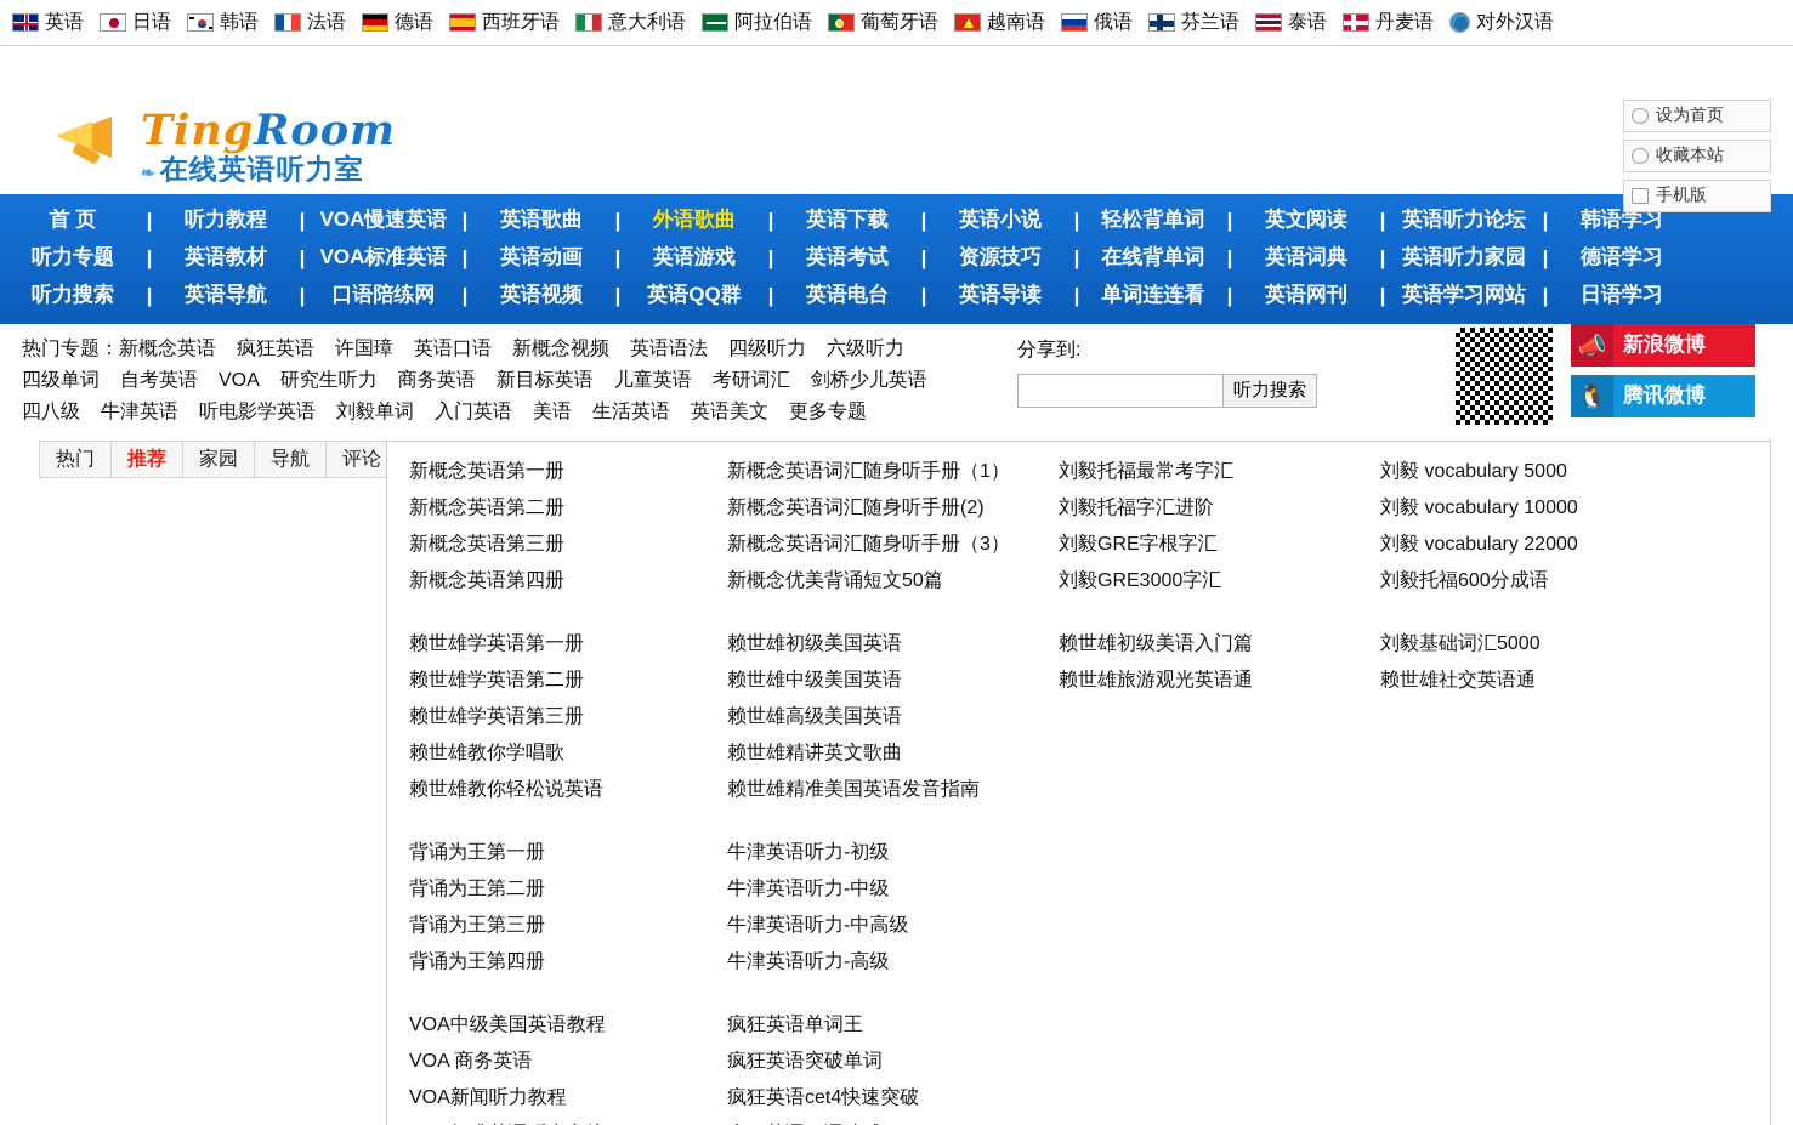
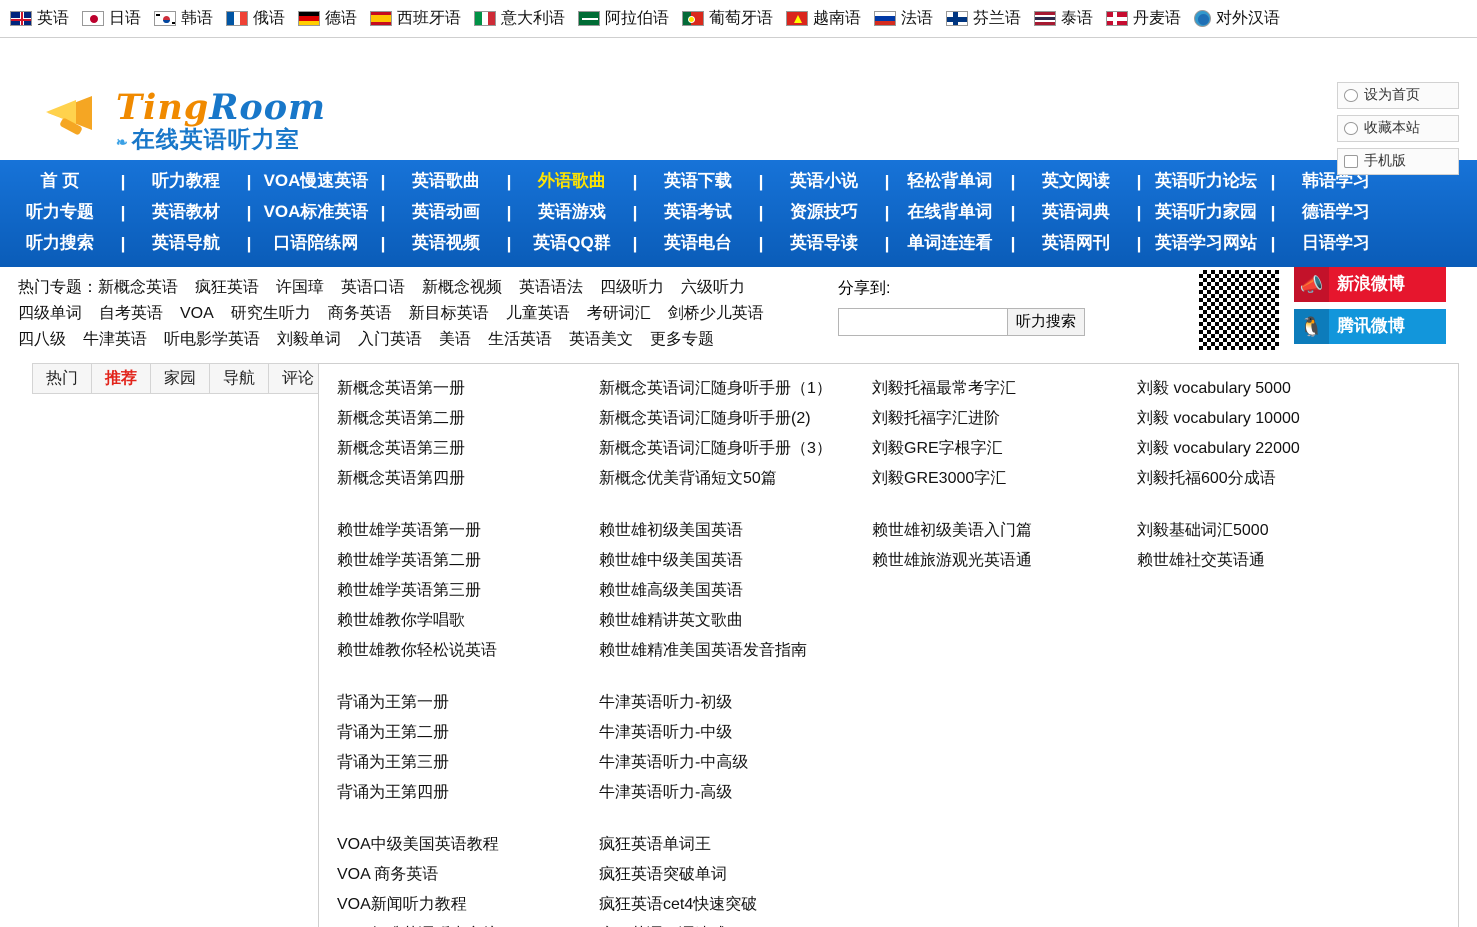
  英语
  日语
  韩语
- 法语
+ 俄语
  德语
  西班牙语
  意大利语
  阿拉伯语
  葡萄牙语
  越南语
- 俄语
+ 法语
  芬兰语
  泰语
  丹麦语
  对外汉语
  TingRoom
  ❧ 在线英语听力室
  设为首页
  收藏本站
  手机版
  首 页
  |
  听力教程
  |
  VOA慢速英语
  |
  英语歌曲
  |
  外语歌曲
  |
  英语下载
  |
  英语小说
  |
  轻松背单词
  |
  英文阅读
  |
  英语听力论坛
  |
  韩语学习
  听力专题
  |
  英语教材
  |
  VOA标准英语
  |
  英语动画
  |
  英语游戏
  |
  英语考试
  |
  资源技巧
  |
  在线背单词
  |
  英语词典
  |
  英语听力家园
  |
  德语学习
  听力搜索
  |
  英语导航
  |
  口语陪练网
  |
  英语视频
  |
  英语QQ群
  |
  英语电台
  |
  英语导读
  |
  单词连连看
  |
  英语网刊
  |
  英语学习网站
  |
  日语学习
  热门专题：新概念英语 疯狂英语 许国璋 英语口语 新概念视频 英语语法 四级听力 六级听力
  四级单词 自考英语 VOA 研究生听力 商务英语 新目标英语 儿童英语 考研词汇 剑桥少儿英语
  四八级 牛津英语 听电影学英语 刘毅单词 入门英语 美语 生活英语 英语美文 更多专题
  分享到:
  听力搜索
  📣
  新浪微博
  🐧
  腾讯微博
  热门
  推荐
  家园
  导航
  评论
  新概念英语第一册
  新概念英语第二册
  新概念英语第三册
  新概念英语第四册
  赖世雄学英语第一册
  赖世雄学英语第二册
  赖世雄学英语第三册
  赖世雄教你学唱歌
  赖世雄教你轻松说英语
  背诵为王第一册
  背诵为王第二册
  背诵为王第三册
  背诵为王第四册
  VOA中级美国英语教程
  VOA 商务英语
  VOA新闻听力教程
  新概念英语词汇随身听手册（1）
  新概念英语词汇随身听手册(2)
  新概念英语词汇随身听手册（3）
  新概念优美背诵短文50篇
  赖世雄初级美国英语
  赖世雄中级美国英语
  赖世雄高级美国英语
  赖世雄精讲英文歌曲
  赖世雄精准美国英语发音指南
  牛津英语听力-初级
  牛津英语听力-中级
  牛津英语听力-中高级
  牛津英语听力-高级
  疯狂英语单词王
  疯狂英语突破单词
  疯狂英语cet4快速突破
  刘毅托福最常考字汇
  刘毅托福字汇进阶
  刘毅GRE字根字汇
  刘毅GRE3000字汇
  赖世雄初级美语入门篇
  赖世雄旅游观光英语通
  刘毅 vocabulary 5000
  刘毅 vocabulary 10000
  刘毅 vocabulary 22000
  刘毅托福600分成语
  刘毅基础词汇5000
  赖世雄社交英语通
